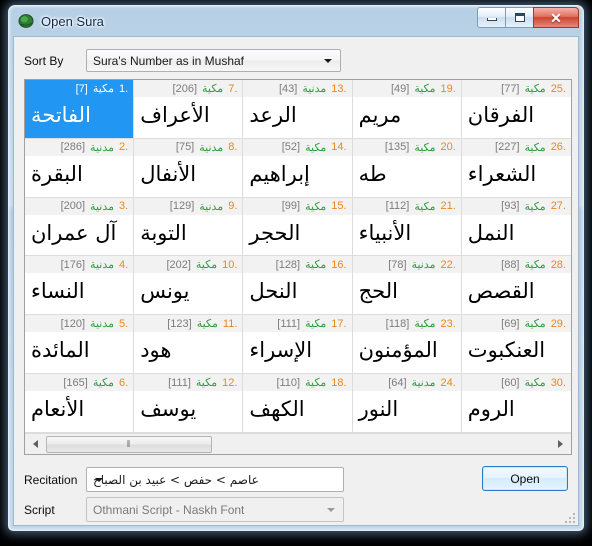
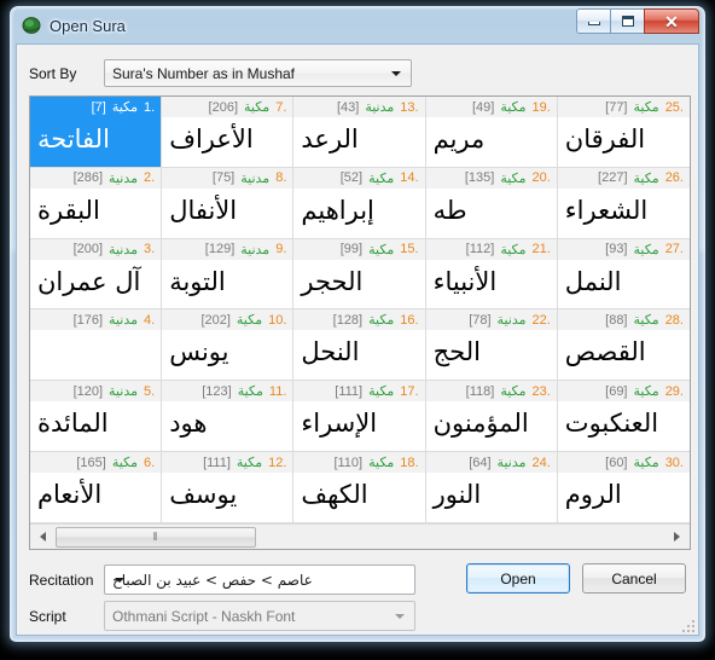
  Open Sura
  ✕
  Sort By
  Sura's Number as in Mushaf
  1.
  مكية
  [7]
  الفاتحة
  7.
  مكية
  [206]
  الأعراف
  13.
  مدنية
  [43]
  الرعد
  19.
  مكية
  [49]
  مريم
  25.
  مكية
  [77]
  الفرقان
  2.
  مدنية
  [286]
  البقرة
  8.
  مدنية
  [75]
  الأنفال
  14.
  مكية
  [52]
  إبراهيم
  20.
  مكية
  [135]
  طه
  26.
  مكية
  [227]
  الشعراء
  3.
  مدنية
  [200]
  آل عمران
  9.
  مدنية
  [129]
  التوبة
  15.
  مكية
  [99]
  الحجر
  21.
  مكية
  [112]
  الأنبياء
  27.
  مكية
  [93]
  النمل
  4.
  مدنية
  [176]
- النساء
  10.
  مكية
  [202]
  يونس
  16.
  مكية
  [128]
  النحل
  22.
  مدنية
  [78]
  الحج
  28.
  مكية
  [88]
  القصص
  5.
  مدنية
  [120]
  المائدة
  11.
  مكية
  [123]
  هود
  17.
  مكية
  [111]
  الإسراء
  23.
  مكية
  [118]
  المؤمنون
  29.
  مكية
  [69]
  العنكبوت
  6.
  مكية
  [165]
  الأنعام
  12.
  مكية
  [111]
  يوسف
  18.
  مكية
  [110]
  الكهف
  24.
  مدنية
  [64]
  النور
  30.
  مكية
  [60]
  الروم
  ⦀
  Recitation
  عاصم > حفص > عبيد بن الصباح
  Script
  Othmani Script - Naskh Font
  Open
+ Cancel
